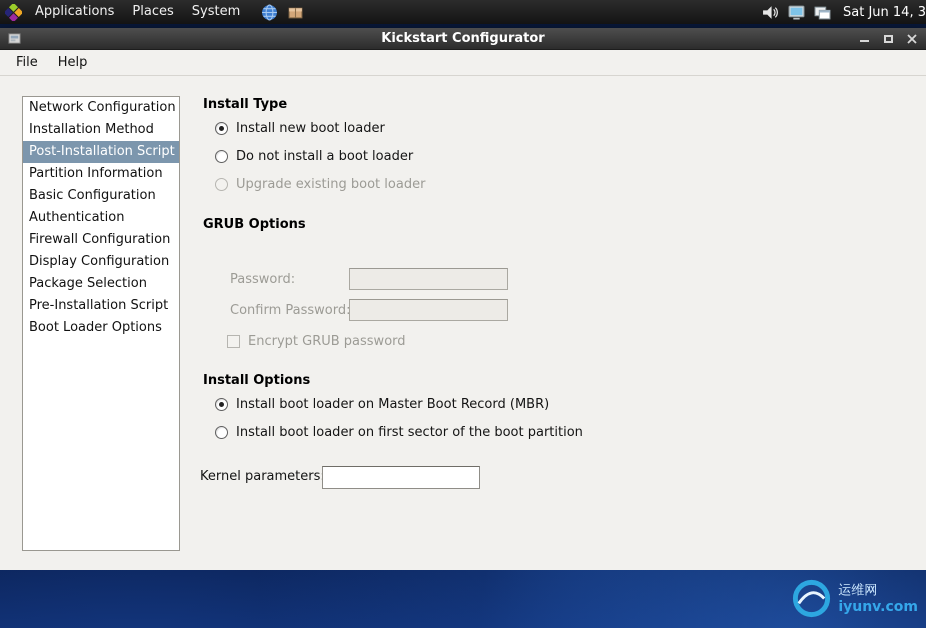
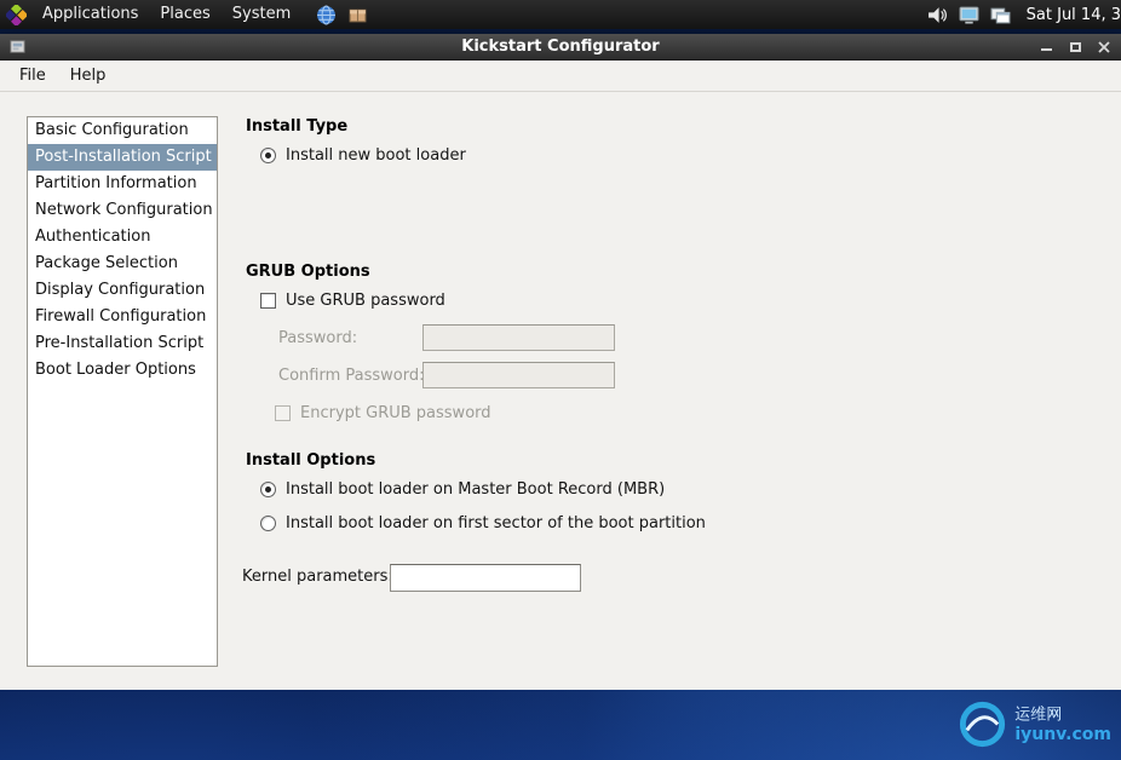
  Applications
  Places
  System
- Sat Jun 14, 3
+ Sat Jul 14, 3
  Kickstart Configurator
  File
  Help
- Network Configuration
+ Basic Configuration
- Installation Method
  Post-Installation Script
  Partition Information
- Basic Configuration
+ Network Configuration
  Authentication
- Firewall Configuration
+ Package Selection
  Display Configuration
- Package Selection
+ Firewall Configuration
  Pre-Installation Script
  Boot Loader Options
  Install Type
  Install new boot loader
- Do not install a boot loader
- Upgrade existing boot loader
  GRUB Options
+ Use GRUB password
  Password:
  Confirm Password
  Encrypt GRUB password
  Install Options
  Install boot loader on Master Boot Record (MBR)
  Install boot loader on first sector of the boot partition
  Kernel parameters
  运维网
  iyunv.com
